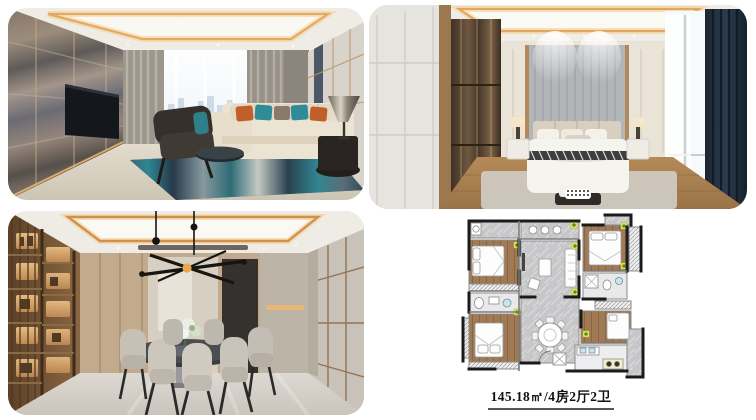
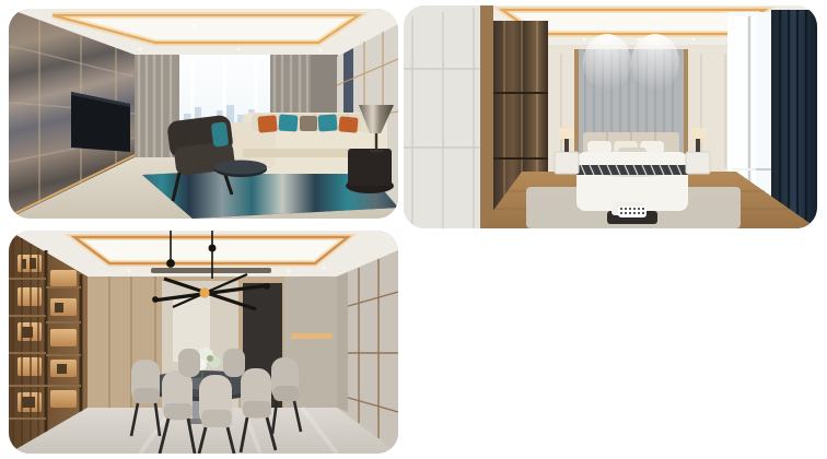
- 145.18㎡/4房2厅2卫
